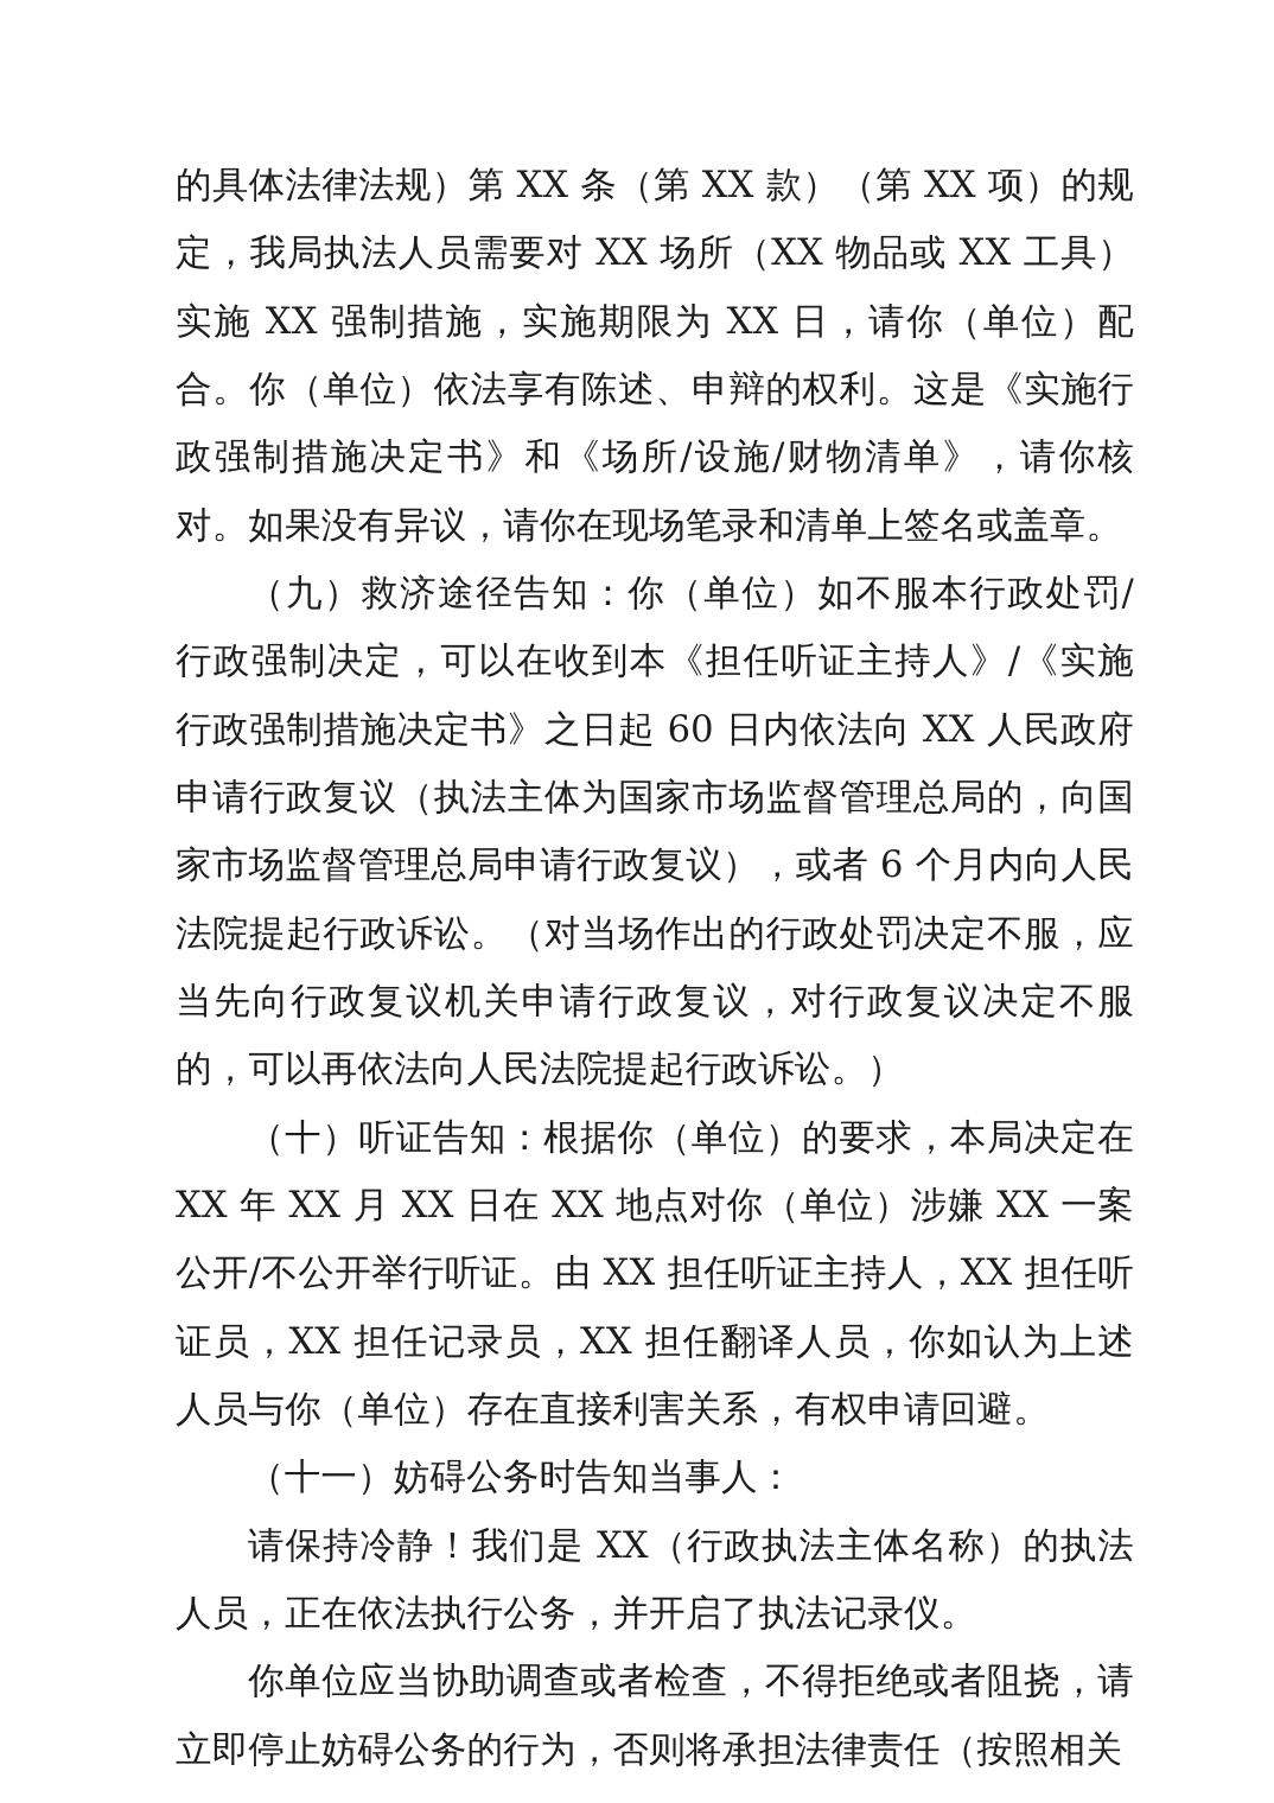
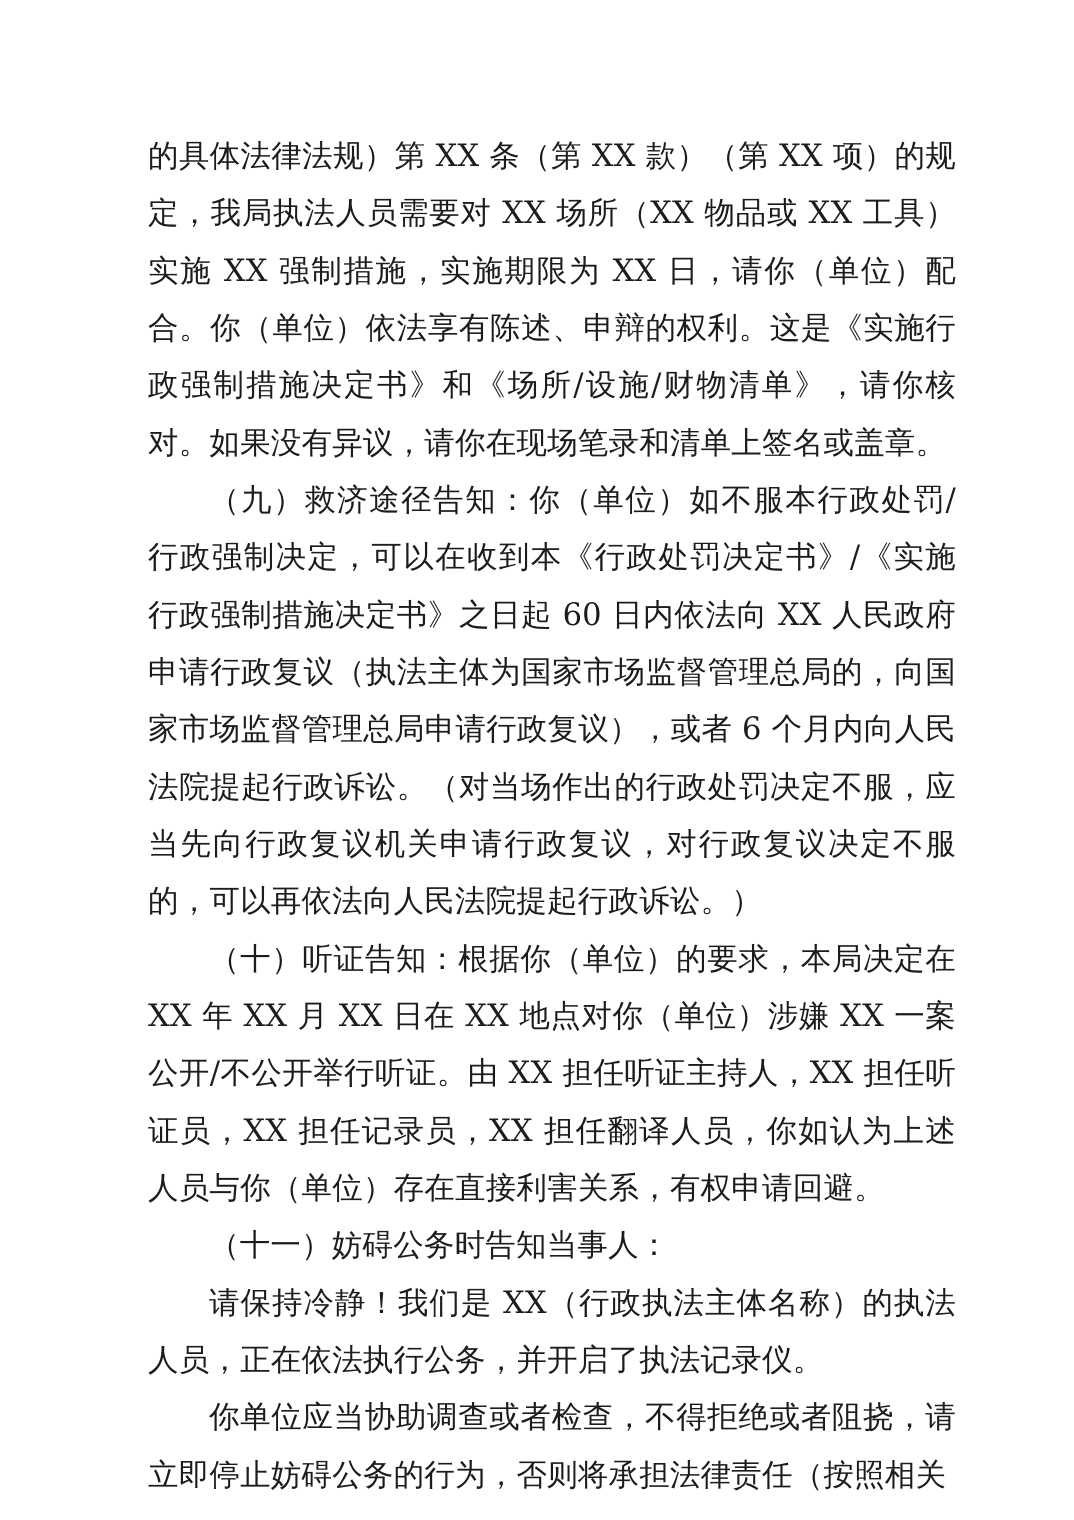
  的具体法律法规）第 XX 条（第 XX 款）（第 XX 项）的规定，我局执法人员需要对 XX 场所（XX 物品或 XX 工具）实施 XX 强制措施，实施期限为 XX 日，请你（单位）配合。你（单位）依法享有陈述、申辩的权利。这是《实施行政强制措施决定书》和《场所/设施/财物清单》，请你核对。如果没有异议，请你在现场笔录和清单上签名或盖章。
- （九）救济途径告知：你（单位）如不服本行政处罚/行政强制决定，可以在收到本《担任听证主持人》/《实施行政强制措施决定书》之日起 60 日内依法向 XX 人民政府申请行政复议（执法主体为国家市场监督管理总局的，向国家市场监督管理总局申请行政复议），或者 6 个月内向人民法院提起行政诉讼。（对当场作出的行政处罚决定不服，应当先向行政复议机关申请行政复议，对行政复议决定不服的，可以再依法向人民法院提起行政诉讼。）
+ （九）救济途径告知：你（单位）如不服本行政处罚/行政强制决定，可以在收到本《行政处罚决定书》/《实施行政强制措施决定书》之日起 60 日内依法向 XX 人民政府申请行政复议（执法主体为国家市场监督管理总局的，向国家市场监督管理总局申请行政复议），或者 6 个月内向人民法院提起行政诉讼。（对当场作出的行政处罚决定不服，应当先向行政复议机关申请行政复议，对行政复议决定不服的，可以再依法向人民法院提起行政诉讼。）
  （十）听证告知：根据你（单位）的要求，本局决定在 XX 年 XX 月 XX 日在 XX 地点对你（单位）涉嫌 XX 一案公开/不公开举行听证。由 XX 担任听证主持人，XX 担任听证员，XX 担任记录员，XX 担任翻译人员，你如认为上述人员与你（单位）存在直接利害关系，有权申请回避。
  （十一）妨碍公务时告知当事人：
  请保持冷静！我们是 XX（行政执法主体名称）的执法人员，正在依法执行公务，并开启了执法记录仪。
  你单位应当协助调查或者检查，不得拒绝或者阻挠，请立即停止妨碍公务的行为，否则将承担法律责任（按照相关
